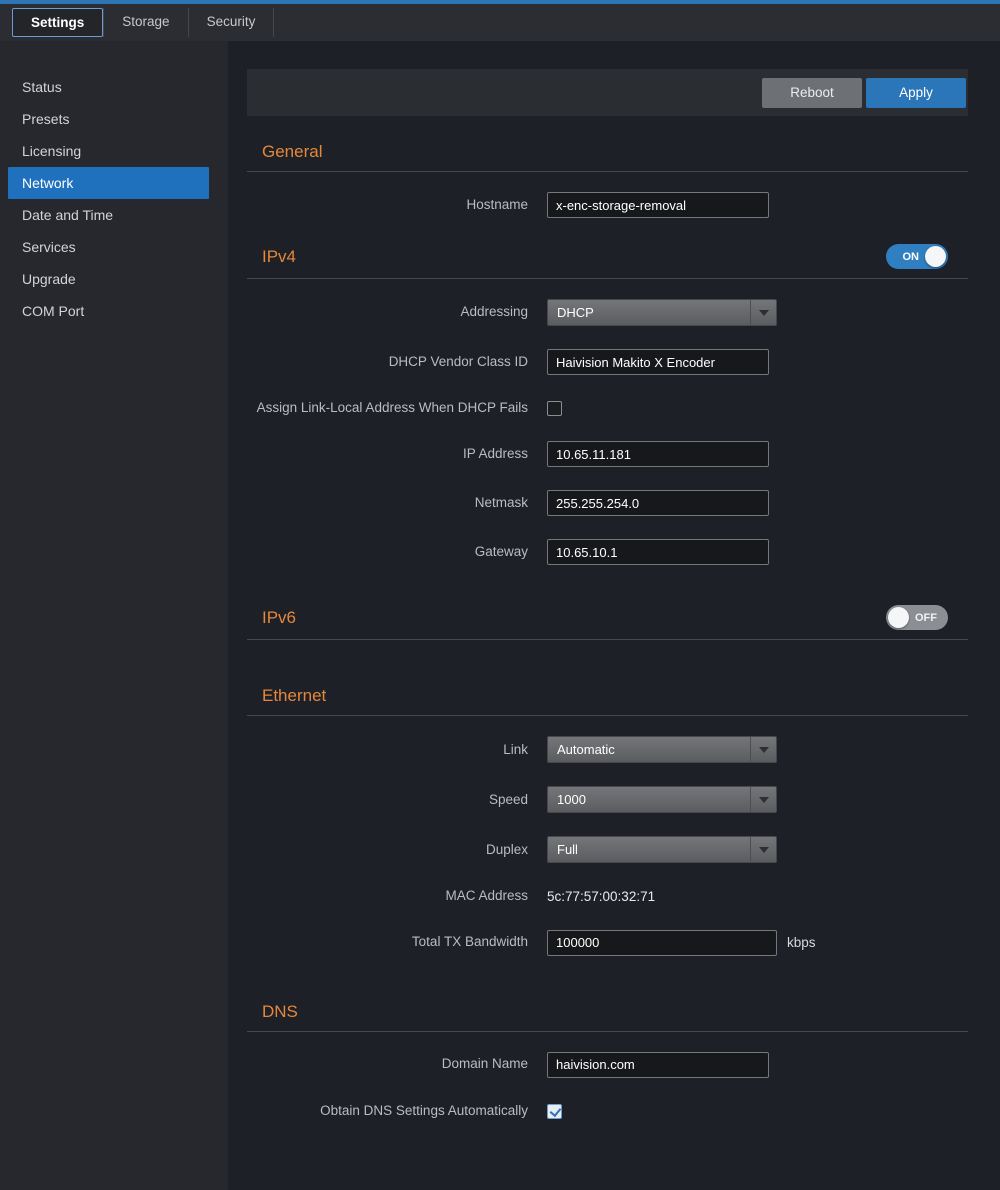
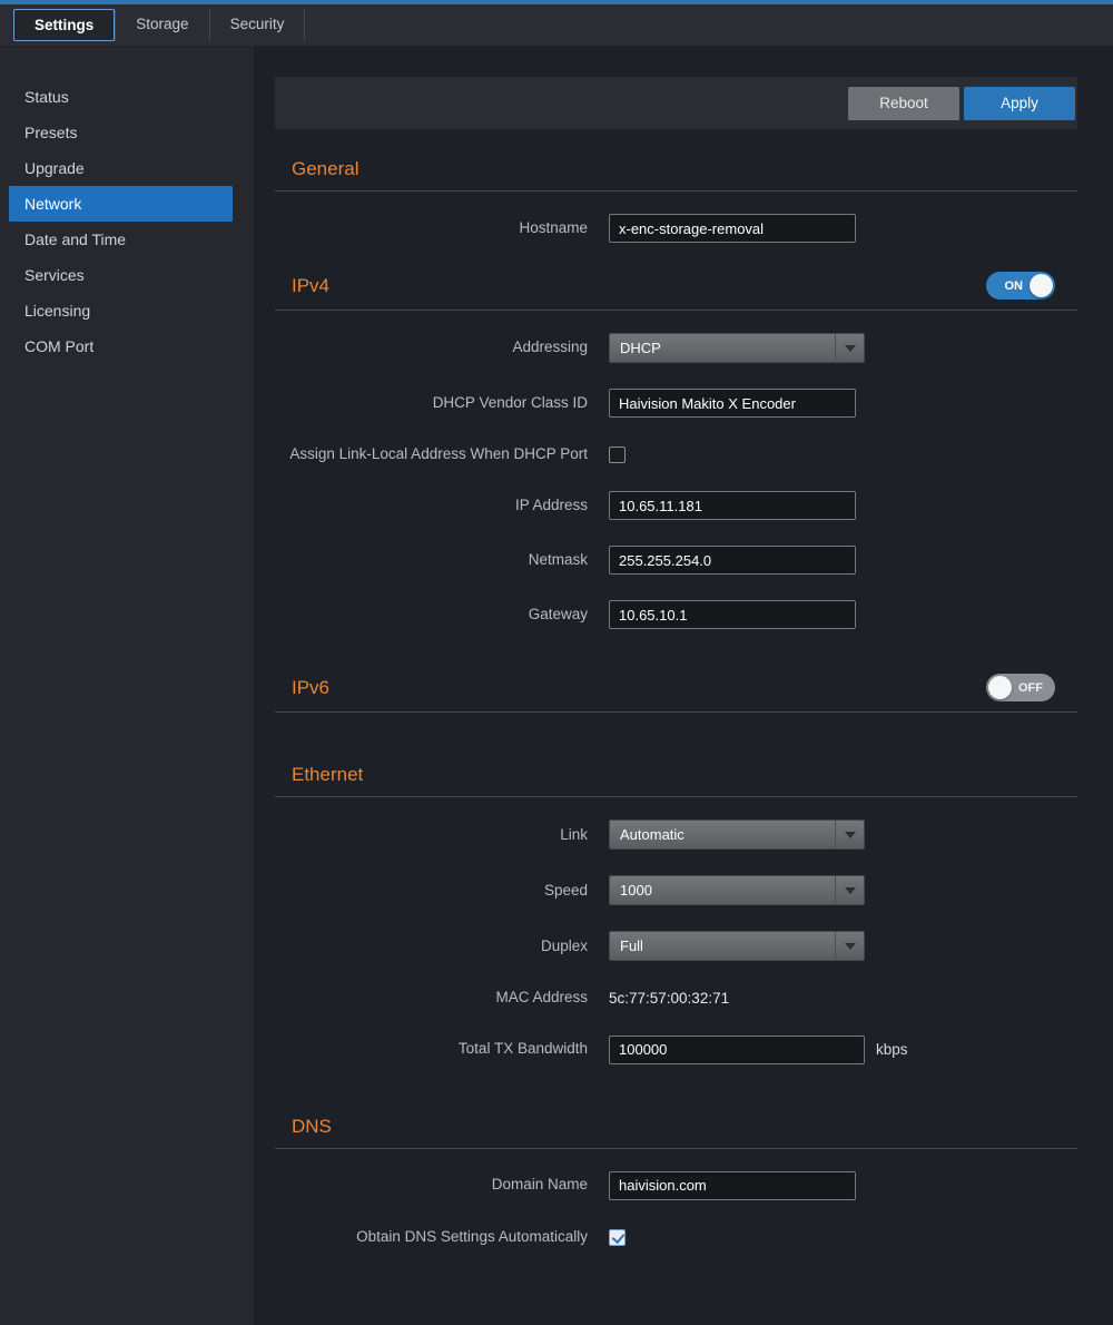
  Settings
  Storage
  Security
  Status
  Presets
- Licensing
+ Upgrade
  Network
  Date and Time
  Services
- Upgrade
+ Licensing
  COM Port
  Reboot
  Apply
  General
  Hostname
  x-enc-storage-removal
  IPv4
  ON
  Addressing
  DHCP
  DHCP Vendor Class ID
  Haivision Makito X Encoder
- Assign Link-Local Address When DHCP Fails
+ Assign Link-Local Address When DHCP Port
  IP Address
  10.65.11.181
  Netmask
  255.255.254.0
  Gateway
  10.65.10.1
  IPv6
  OFF
  Ethernet
  Link
  Automatic
  Speed
  1000
  Duplex
  Full
  MAC Address
  5c:77:57:00:32:71
  Total TX Bandwidth
  100000
  kbps
  DNS
  Domain Name
  haivision.com
  Obtain DNS Settings Automatically
